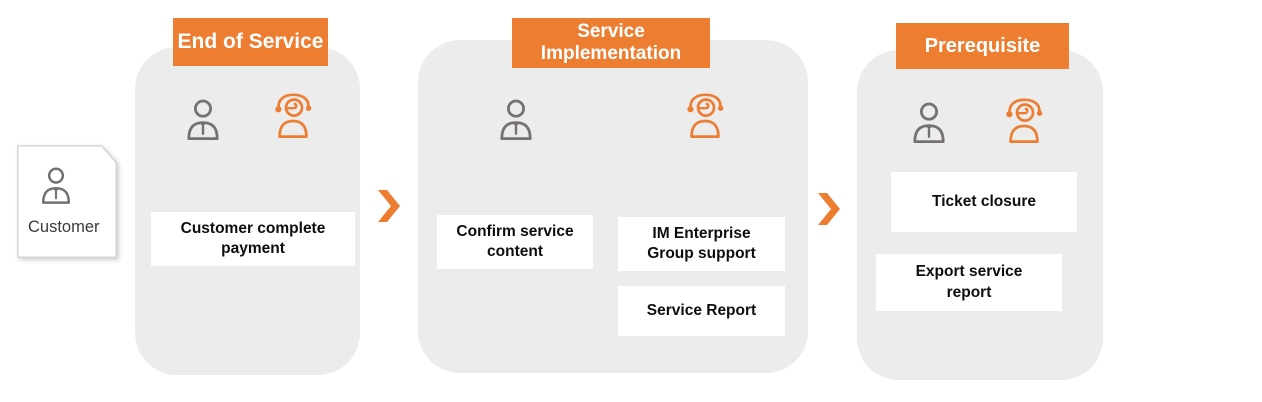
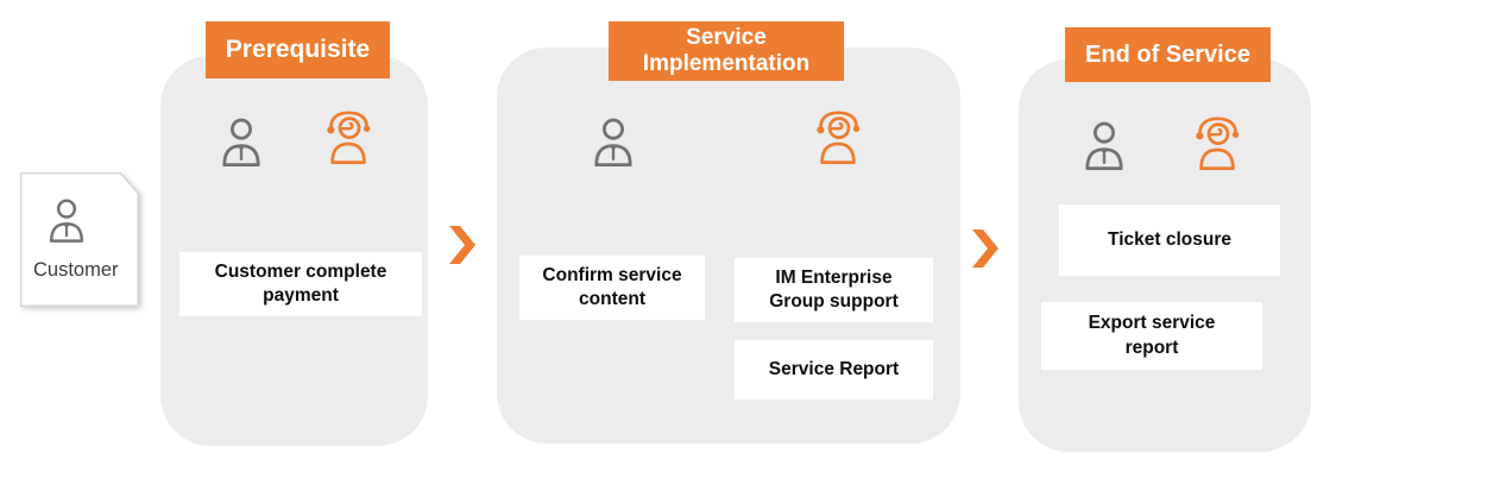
  Customer
- End of Service
+ Prerequisite
  Customer complete payment
  Service Implementation
  Confirm service content
  IM Enterprise Group support
  Service Report
- Prerequisite
+ End of Service
  Ticket closure
  Export service report
